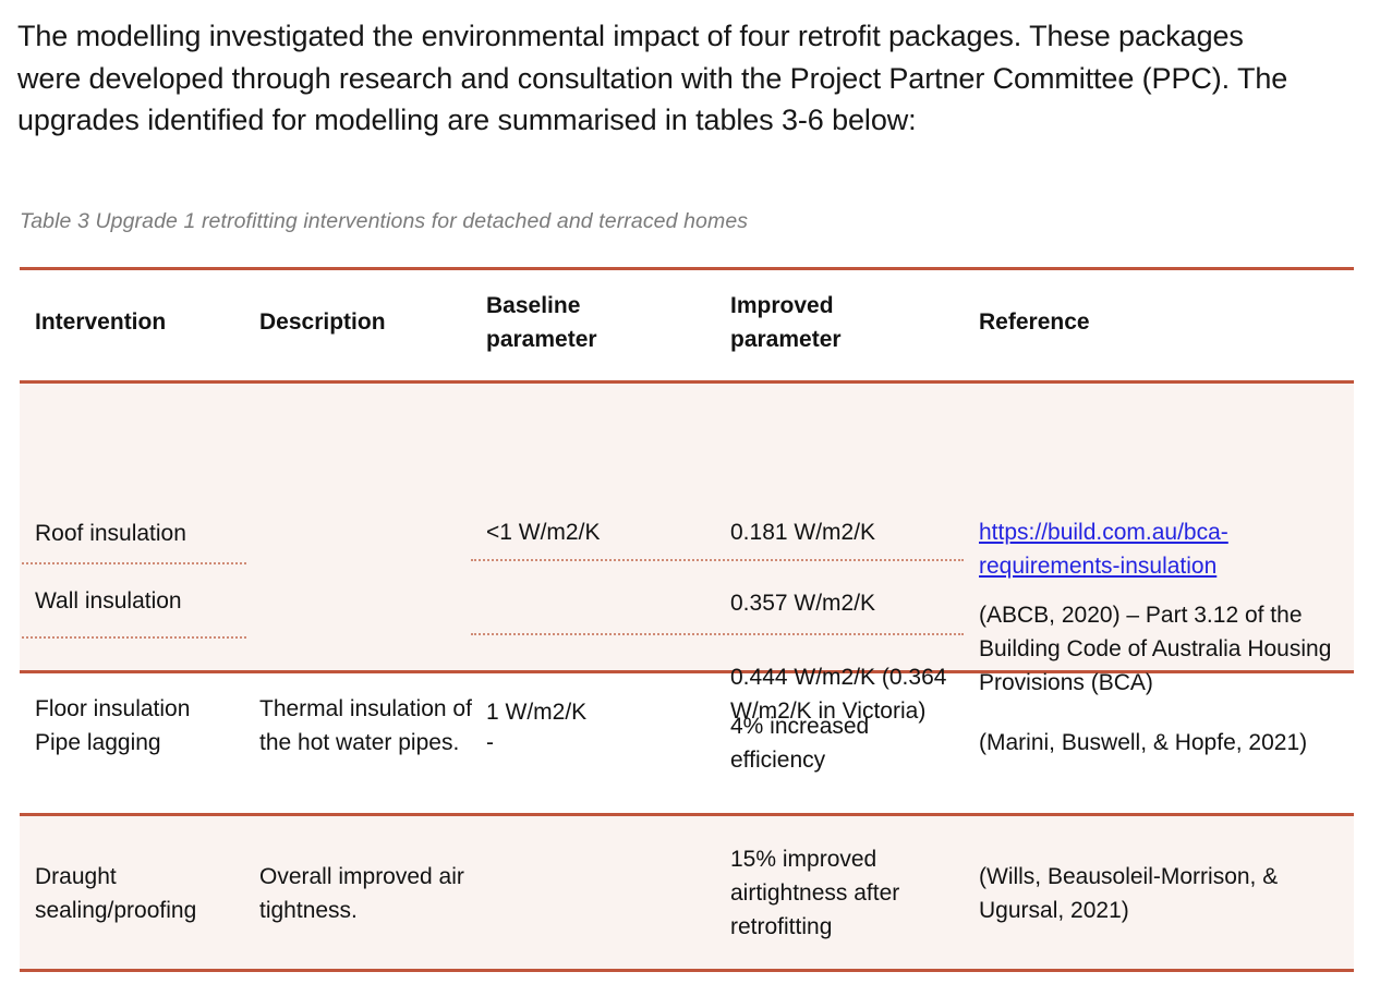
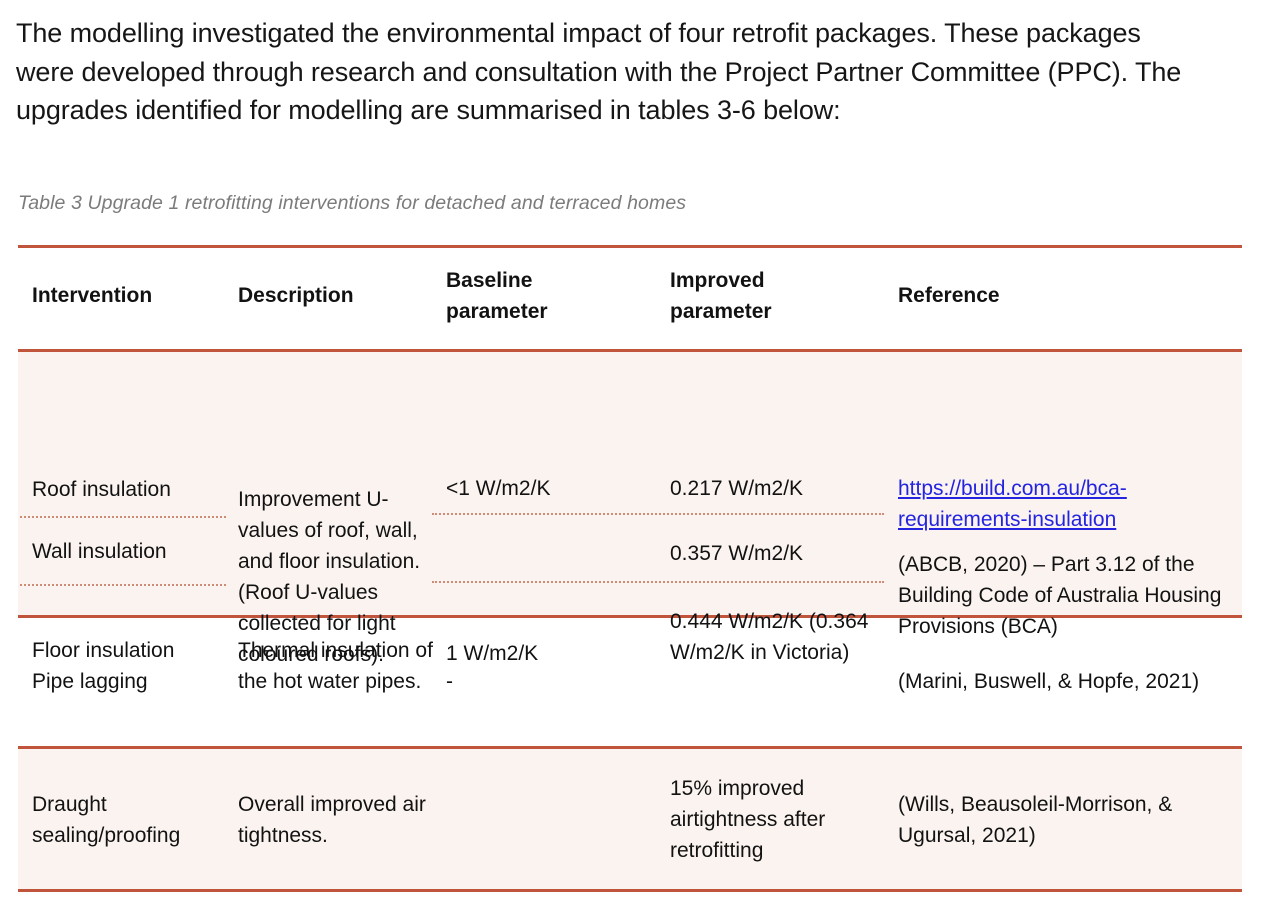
  The modelling investigated the environmental impact of four retrofit packages. These packages were developed through research and consultation with the Project Partner Committee (PPC). The upgrades identified for modelling are summarised in tables 3-6 below:
  Table 3 Upgrade 1 retrofitting interventions for detached and terraced homes
  Intervention
  Description
  Baseline
  parameter
  Improved
  parameter
  Reference
  Roof insulation
  <1 W/m2/K
- 0.181 W/m2/K
+ 0.217 W/m2/K
  Wall insulation
  0.357 W/m2/K
  Floor insulation
  1 W/m2/K
  0.444 W/m2/K (0.364 W/m2/K in Victoria)
+ Improvement U-values of roof, wall, and floor insulation. (Roof U-values collected for light coloured roofs).
  https://build.com.au/bca-requirements-insulation (ABCB, 2020) – Part 3.12 of the Building Code of Australia Housing Provisions (BCA)
  Pipe lagging
  Thermal insulation of the hot water pipes.
  -
- 4% increased efficiency
  (Marini, Buswell, & Hopfe, 2021)
  Draught sealing/proofing
  Overall improved air tightness.
  15% improved airtightness after retrofitting
  (Wills, Beausoleil-Morrison, & Ugursal, 2021)
